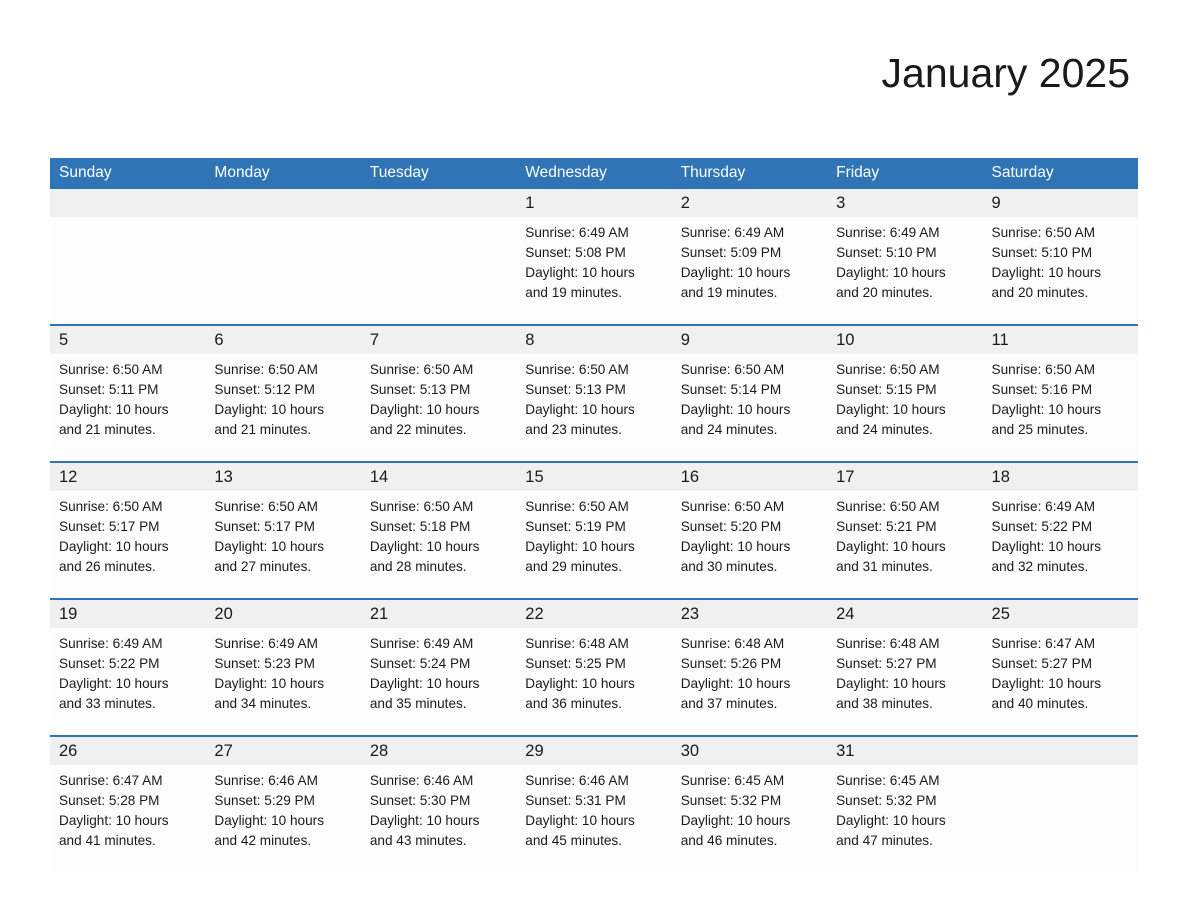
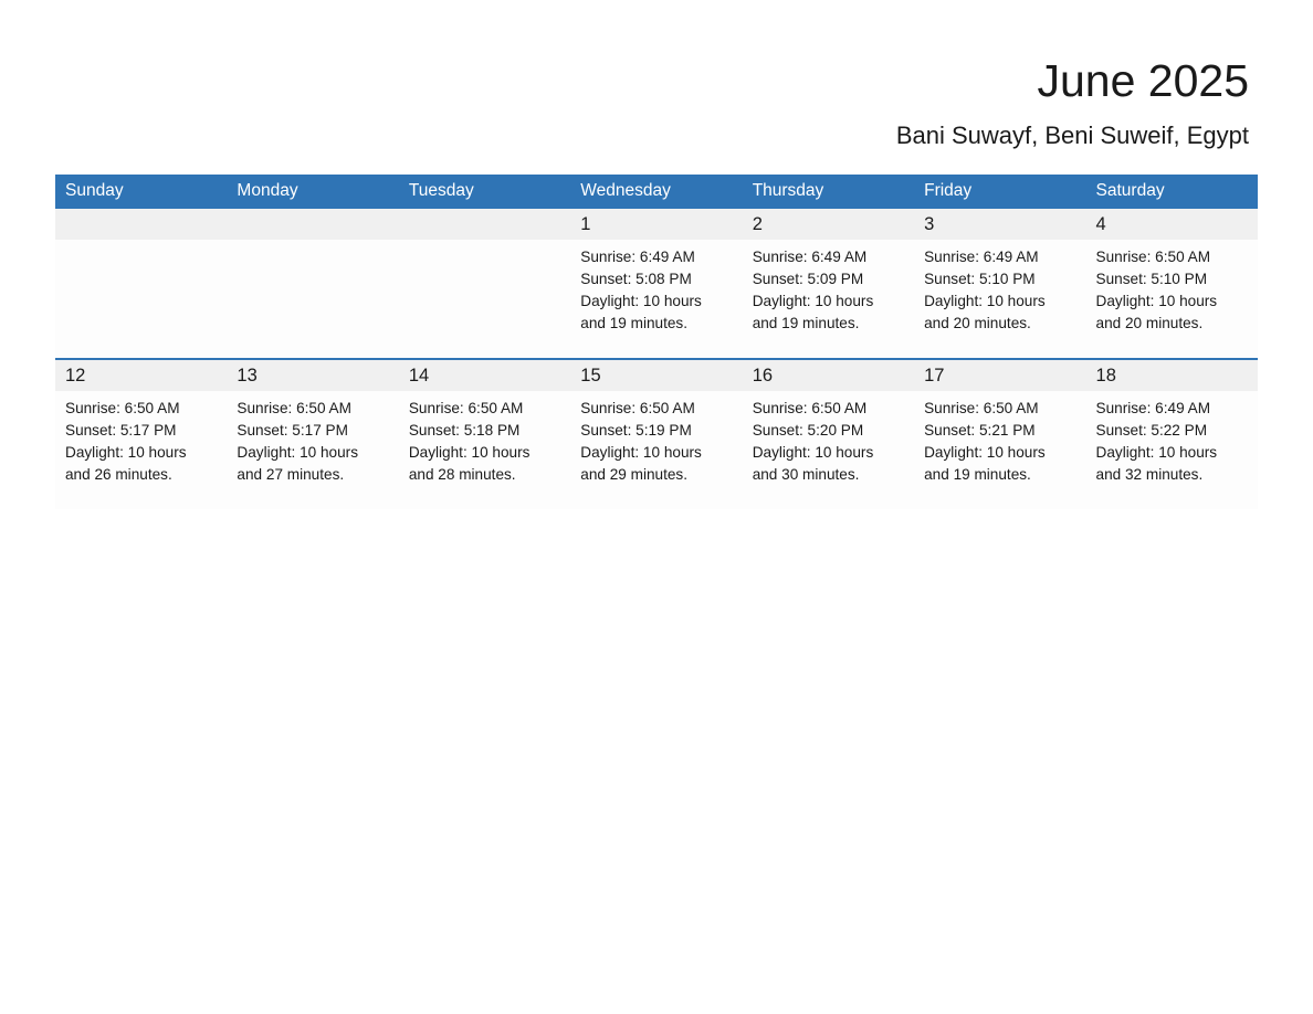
- January 2025
+ June 2025
+ Bani Suwayf, Beni Suweif, Egypt
  Sunday	Monday	Tuesday	Wednesday	Thursday	Friday	Saturday
- 			1Sunrise: 6:49 AMSunset: 5:08 PMDaylight: 10 hoursand 19 minutes.	2Sunrise: 6:49 AMSunset: 5:09 PMDaylight: 10 hoursand 19 minutes.	3Sunrise: 6:49 AMSunset: 5:10 PMDaylight: 10 hoursand 20 minutes.	9Sunrise: 6:50 AMSunset: 5:10 PMDaylight: 10 hoursand 20 minutes.
+ 			1Sunrise: 6:49 AMSunset: 5:08 PMDaylight: 10 hoursand 19 minutes.	2Sunrise: 6:49 AMSunset: 5:09 PMDaylight: 10 hoursand 19 minutes.	3Sunrise: 6:49 AMSunset: 5:10 PMDaylight: 10 hoursand 20 minutes.	4Sunrise: 6:50 AMSunset: 5:10 PMDaylight: 10 hoursand 20 minutes.
- 5Sunrise: 6:50 AMSunset: 5:11 PMDaylight: 10 hoursand 21 minutes.	6Sunrise: 6:50 AMSunset: 5:12 PMDaylight: 10 hoursand 21 minutes.	7Sunrise: 6:50 AMSunset: 5:13 PMDaylight: 10 hoursand 22 minutes.	8Sunrise: 6:50 AMSunset: 5:13 PMDaylight: 10 hoursand 23 minutes.	9Sunrise: 6:50 AMSunset: 5:14 PMDaylight: 10 hoursand 24 minutes.	10Sunrise: 6:50 AMSunset: 5:15 PMDaylight: 10 hoursand 24 minutes.	11Sunrise: 6:50 AMSunset: 5:16 PMDaylight: 10 hoursand 25 minutes.
- 12Sunrise: 6:50 AMSunset: 5:17 PMDaylight: 10 hoursand 26 minutes.	13Sunrise: 6:50 AMSunset: 5:17 PMDaylight: 10 hoursand 27 minutes.	14Sunrise: 6:50 AMSunset: 5:18 PMDaylight: 10 hoursand 28 minutes.	15Sunrise: 6:50 AMSunset: 5:19 PMDaylight: 10 hoursand 29 minutes.	16Sunrise: 6:50 AMSunset: 5:20 PMDaylight: 10 hoursand 30 minutes.	17Sunrise: 6:50 AMSunset: 5:21 PMDaylight: 10 hoursand 31 minutes.	18Sunrise: 6:49 AMSunset: 5:22 PMDaylight: 10 hoursand 32 minutes.
+ 12Sunrise: 6:50 AMSunset: 5:17 PMDaylight: 10 hoursand 26 minutes.	13Sunrise: 6:50 AMSunset: 5:17 PMDaylight: 10 hoursand 27 minutes.	14Sunrise: 6:50 AMSunset: 5:18 PMDaylight: 10 hoursand 28 minutes.	15Sunrise: 6:50 AMSunset: 5:19 PMDaylight: 10 hoursand 29 minutes.	16Sunrise: 6:50 AMSunset: 5:20 PMDaylight: 10 hoursand 30 minutes.	17Sunrise: 6:50 AMSunset: 5:21 PMDaylight: 10 hoursand 19 minutes.	18Sunrise: 6:49 AMSunset: 5:22 PMDaylight: 10 hoursand 32 minutes.
- 19Sunrise: 6:49 AMSunset: 5:22 PMDaylight: 10 hoursand 33 minutes.	20Sunrise: 6:49 AMSunset: 5:23 PMDaylight: 10 hoursand 34 minutes.	21Sunrise: 6:49 AMSunset: 5:24 PMDaylight: 10 hoursand 35 minutes.	22Sunrise: 6:48 AMSunset: 5:25 PMDaylight: 10 hoursand 36 minutes.	23Sunrise: 6:48 AMSunset: 5:26 PMDaylight: 10 hoursand 37 minutes.	24Sunrise: 6:48 AMSunset: 5:27 PMDaylight: 10 hoursand 38 minutes.	25Sunrise: 6:47 AMSunset: 5:27 PMDaylight: 10 hoursand 40 minutes.
- 26Sunrise: 6:47 AMSunset: 5:28 PMDaylight: 10 hoursand 41 minutes.	27Sunrise: 6:46 AMSunset: 5:29 PMDaylight: 10 hoursand 42 minutes.	28Sunrise: 6:46 AMSunset: 5:30 PMDaylight: 10 hoursand 43 minutes.	29Sunrise: 6:46 AMSunset: 5:31 PMDaylight: 10 hoursand 45 minutes.	30Sunrise: 6:45 AMSunset: 5:32 PMDaylight: 10 hoursand 46 minutes.	31Sunrise: 6:45 AMSunset: 5:32 PMDaylight: 10 hoursand 47 minutes.
